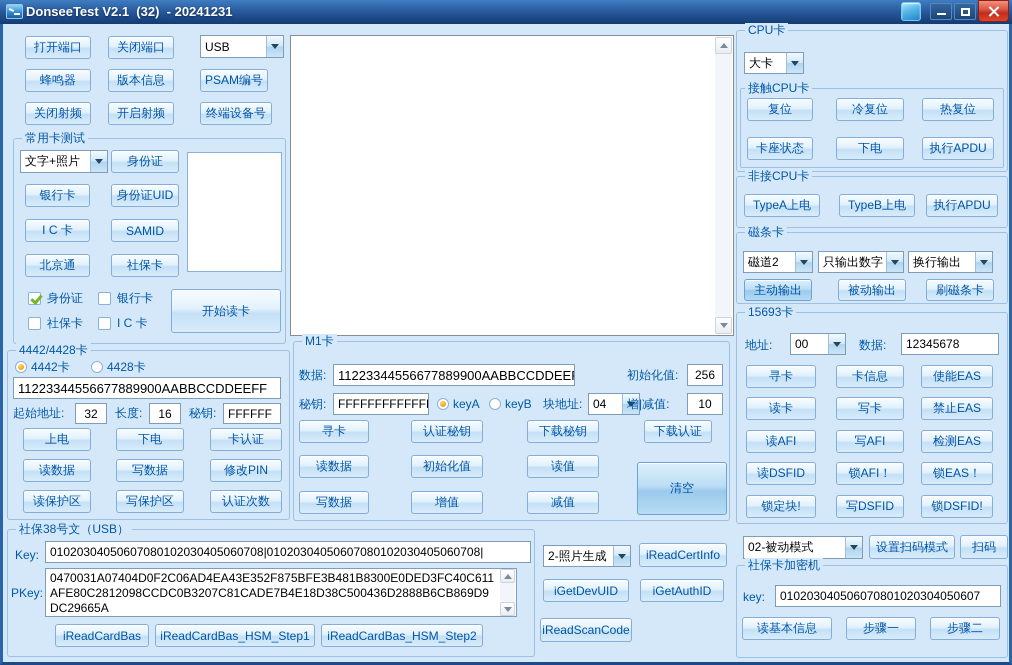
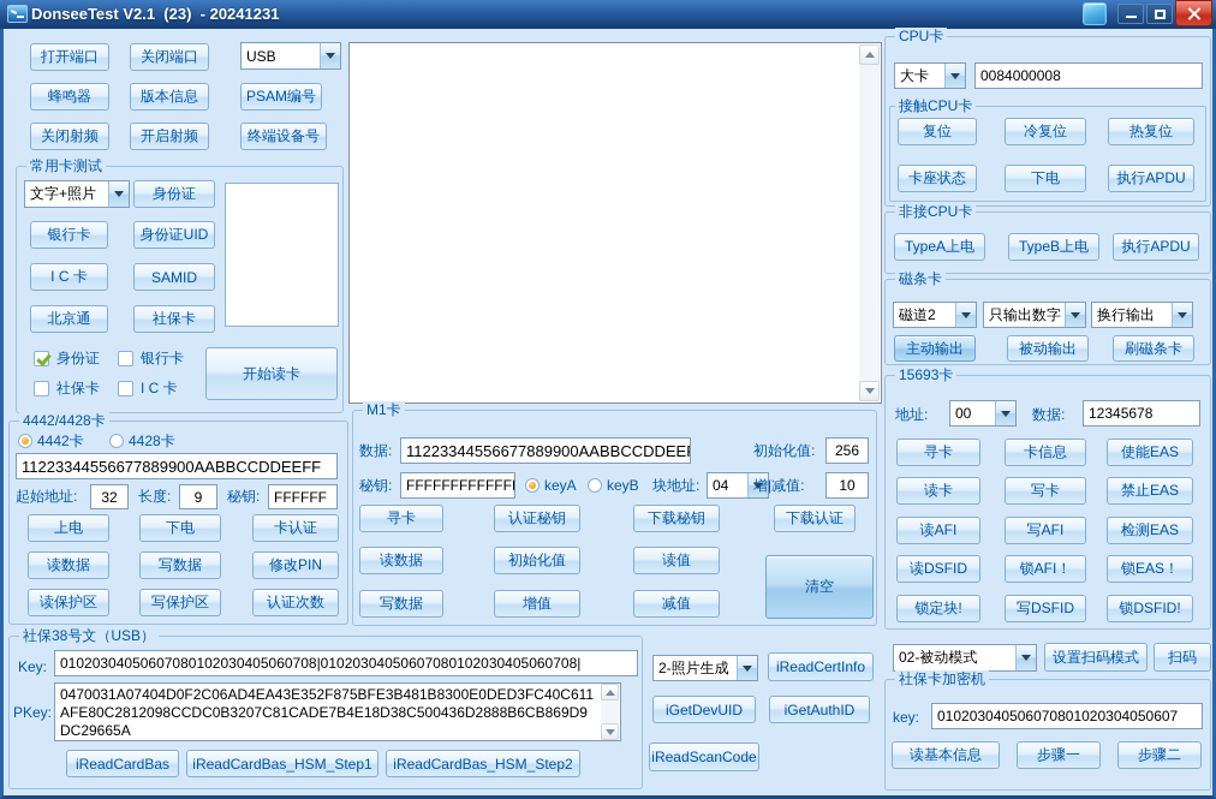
- DonseeTest V2.1 (32) - 20241231
+ DonseeTest V2.1 (23) - 20241231
  打开端口
  关闭端口
  USB
  蜂鸣器
  版本信息
  PSAM编号
  关闭射频
  开启射频
  终端设备号
  常用卡测试
  文字+照片
  身份证
  银行卡
  身份证UID
  I C 卡
  SAMID
  北京通
  社保卡
  身份证
  银行卡
  社保卡
  I C 卡
  开始读卡
  4442/4428卡
  4442卡
  4428卡
  11223344556677889900AABBCCDDEEFF
  起始地址:
  32
  长度:
- 16
+ 9
  秘钥:
  FFFFFF
  上电
  下电
  卡认证
  读数据
  写数据
  修改PIN
  读保护区
  写保护区
  认证次数
  社保38号文（USB）
  Key:
  01020304050607080102030405060708|01020304050607080102030405060708|
  PKey:
  0470031A07404D0F2C06AD4EA43E352F875BFE3B481B8300E0DED3FC40C611AFE80C2812098CCDC0B3207C81CADE7B4E18D38C500436D2888B6CB869D9DC29665A
  iReadCardBas
  iReadCardBas_HSM_Step1
  iReadCardBas_HSM_Step2
  M1卡
  数据:
  11223344556677889900AABBCCDDEE
  初始化值:
  256
  秘钥:
  FFFFFFFFFFFF
  keyA
  keyB
  块地址:
  04
  增|减值:
  10
  寻卡
  认证秘钥
  下载秘钥
  下载认证
  读数据
  初始化值
  读值
  写数据
  增值
  减值
  清空
  2-照片生成
  iReadCertInfo
  iGetDevUID
  iGetAuthID
  iReadScanCode
  CPU卡
  大卡
+ 0084000008
  接触CPU卡
  复位
  冷复位
  热复位
  卡座状态
  下电
  执行APDU
  非接CPU卡
  TypeA上电
  TypeB上电
  执行APDU
  磁条卡
  磁道2
  只输出数字
  换行输出
  主动输出
  被动输出
  刷磁条卡
  15693卡
  地址:
  00
  数据:
  12345678
  寻卡
  卡信息
  使能EAS
  读卡
  写卡
  禁止EAS
  读AFI
  写AFI
  检测EAS
  读DSFID
  锁AFI！
  锁EAS！
  锁定块!
  写DSFID
  锁DSFID!
  02-被动模式
  设置扫码模式
  扫码
  社保卡加密机
  key:
  010203040506070801020304050607
  读基本信息
  步骤一
  步骤二
